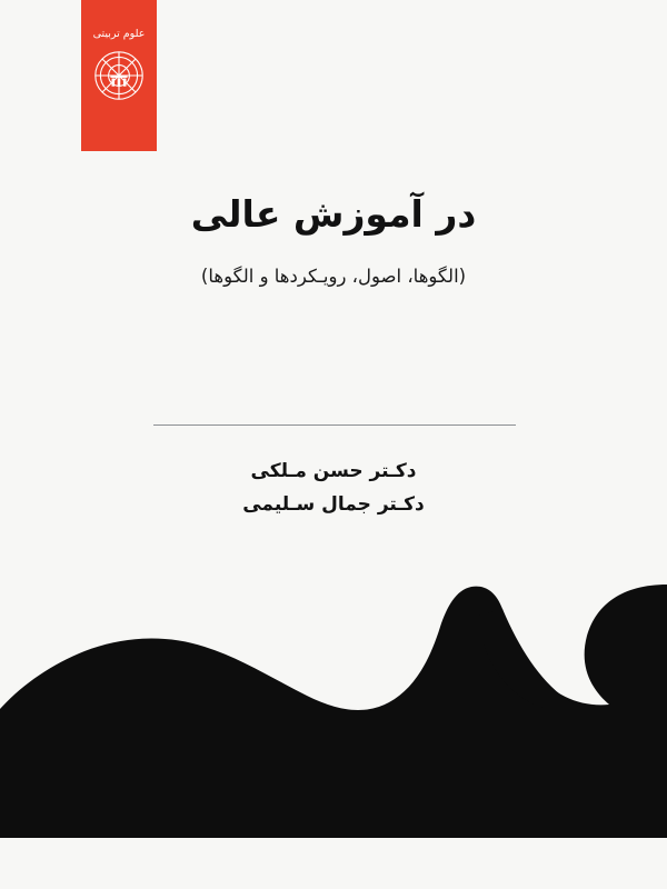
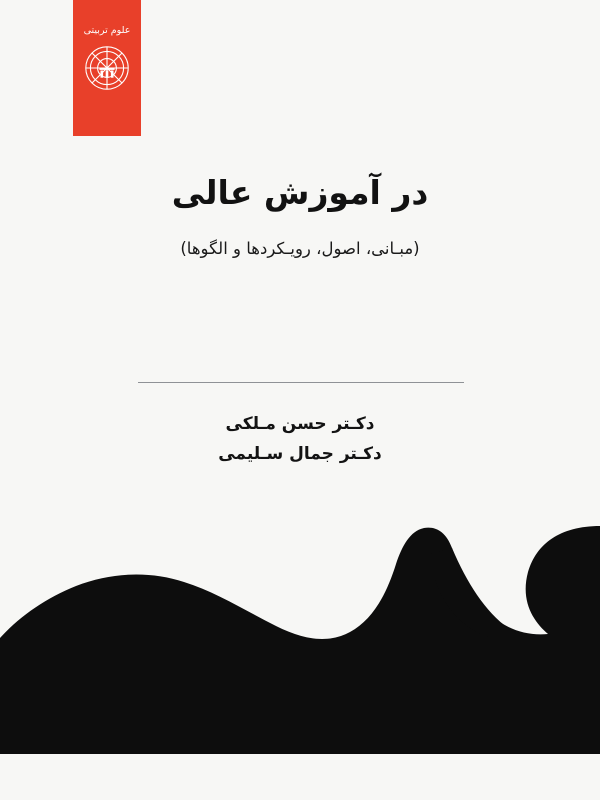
  علوم تربیتی
  در آموزش عالی
- (الگوها، اصول، رویـکردها و الگوها)
+ (مبـانی، اصول، رویـکردها و الگوها)
  دکـتر حسن مـلکی
  دکـتر جمال سـلیمی
